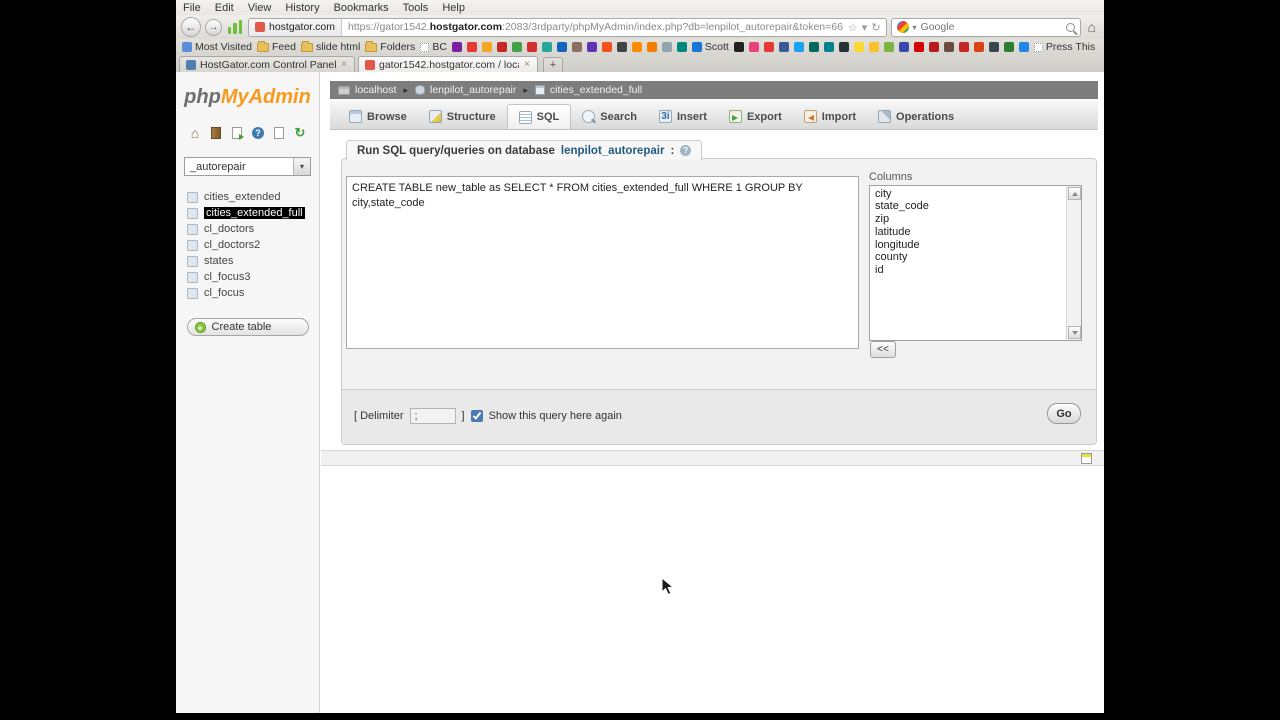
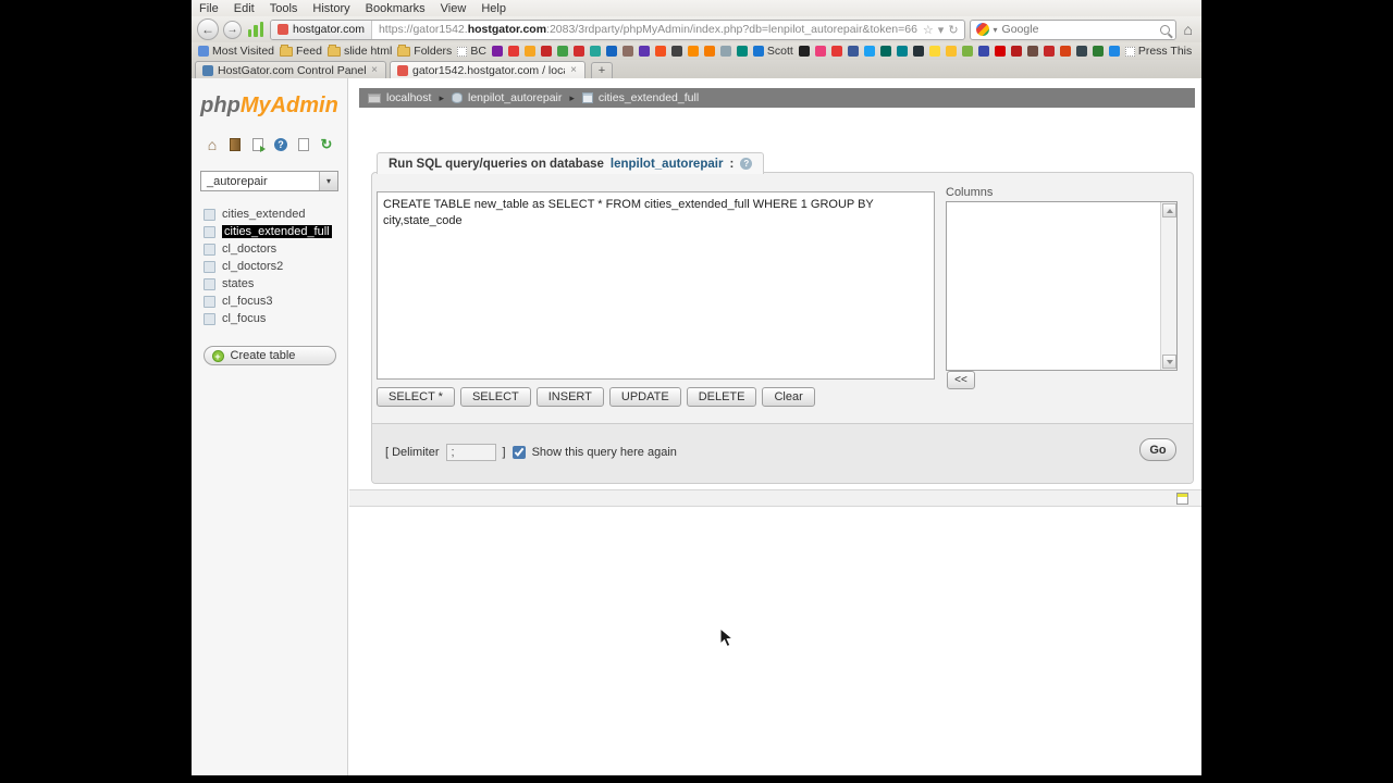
  File
  Edit
- View
+ Tools
  History
  Bookmarks
- Tools
+ View
  Help
  ←
  →
  hostgator.com
  https://gator1542.hostgator.com:2083/3rdparty/phpMyAdmin/index.php?db=lenpilot_autorepair&token=66
  ☆
  ▾
  ↻
  ▾
  Google
  ⌂
  Most Visited
  Feed
  slide html
  Folders
  BC
  Scott
  Press This
  HostGator.com Control Panel
  ×
  ×
  +
  phpMyAdmin
  ⌂
  ?
  ↻
  _autorepair
  ▾
  cities_extended
  cities_extended_full
  cl_doctors
  cl_doctors2
  states
  cl_focus3
  cl_focus
  +
  Create table
  localhost
  ▸
  lenpilot_autorepair
  ▸
  cities_extended_full
- Browse
- Structure
- SQL
- Search
- 3i
- Insert
- Export
- Import
- Operations
  Run SQL query/queries on database
  lenpilot_autorepair
  :
  ?
  [ Delimiter
  ;
  ]
  Show this query here again
  Go
  Columns
- city
- state_code
- zip
- latitude
- longitude
- county
- id
  <<
+ SELECT *
+ SELECT
+ INSERT
+ UPDATE
+ DELETE
+ Clear
